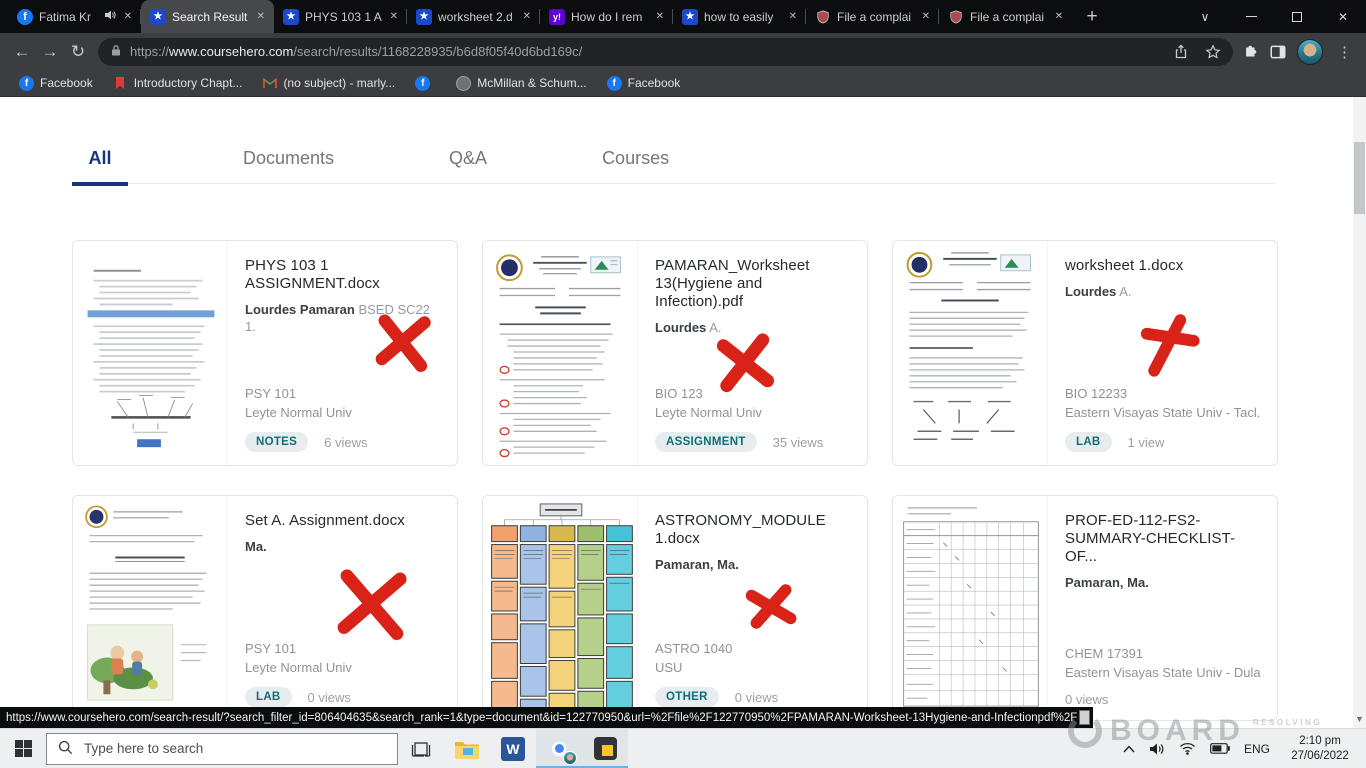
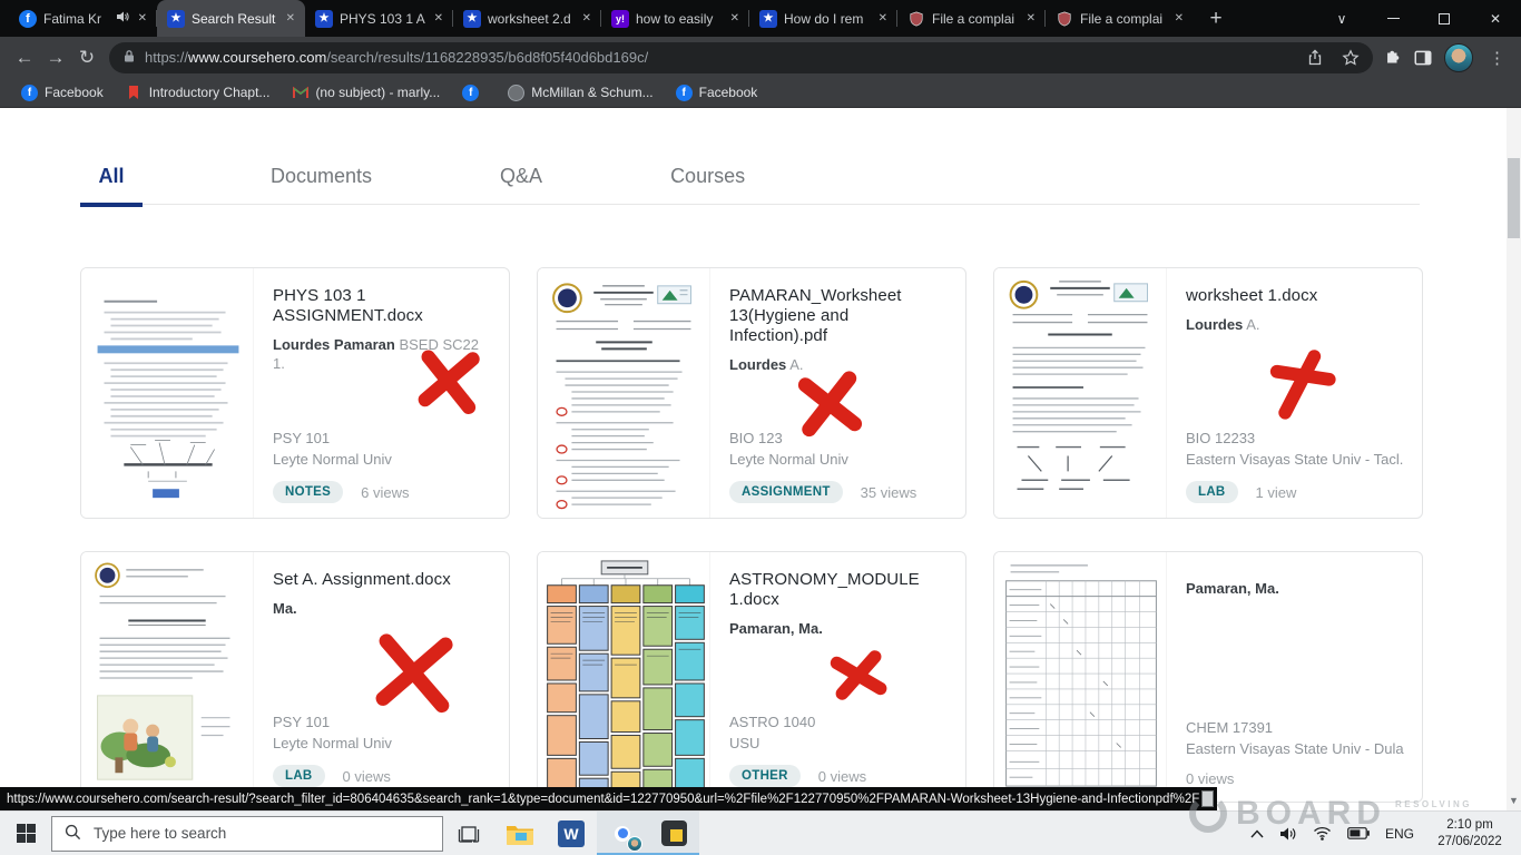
  f
  Fatima Kr
  ✕
  ★
  Search Result
  ✕
  ★
  PHYS 103 1 A
  ✕
  ★
  worksheet 2.d
  ✕
  y!
- How do I rem
+ how to easily
  ✕
  ★
- how to easily
+ How do I rem
  ✕
  File a complai
  ✕
  File a complai
  ✕
  +
  ∨
  ✕
  ←
  →
  ↻
  https://www.coursehero.com/search/results/1168228935/b6d8f05f40d6bd169c/
  ⋮
  f
  Facebook
  Introductory Chapt...
  (no subject) - marly...
  f
  McMillan & Schum...
  f
  Facebook
  All
  Documents
  Q&A
  Courses
  PHYS 103 1 ASSIGNMENT.docx
  Lourdes Pamaran BSED SC22 1.
  PSY 101
  Leyte Normal Univ
  NOTES
  6 views
  PAMARAN_Worksheet 13(Hygiene and Infection).pdf
  Lourdes A.
  BIO 123
  Leyte Normal Univ
  ASSIGNMENT
  35 views
  worksheet 1.docx
  Lourdes A.
  BIO 12233
  Eastern Visayas State Univ - Tacl.
  LAB
  1 view
  Set A. Assignment.docx
  Ma.
  PSY 101
  Leyte Normal Univ
  LAB
  0 views
  ASTRONOMY_MODULE 1.docx
  Pamaran, Ma.
  ASTRO 1040
  USU
  OTHER
  0 views
- PROF-ED-112-FS2-SUMMARY-CHECKLIST-OF...
  Pamaran, Ma.
  CHEM 17391
  Eastern Visayas State Univ - Dula
  0 views
  ▼
  https://www.coursehero.com/search-result/?search_filter_id=806404635&search_rank=1&type=document&id=122770950&url=%2Ffile%2F122770950%2FPAMARAN-Worksheet-13Hygiene-and-Infectionpdf%2F
  BOARD
  RESOLVING
  Type here to search
  W
  ENG
  2:10 pm
  27/06/2022
